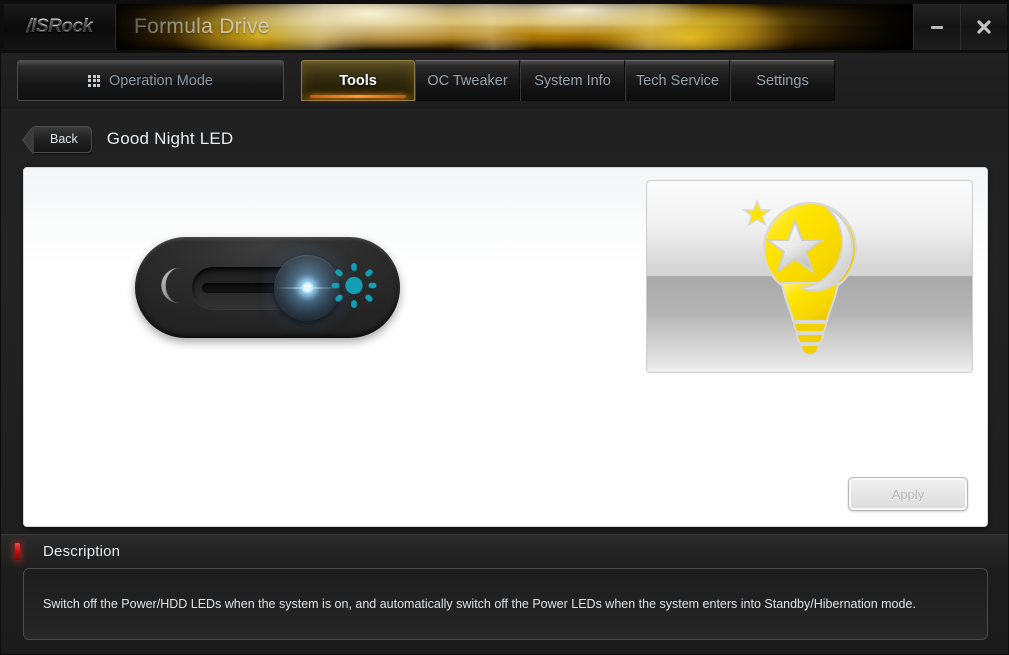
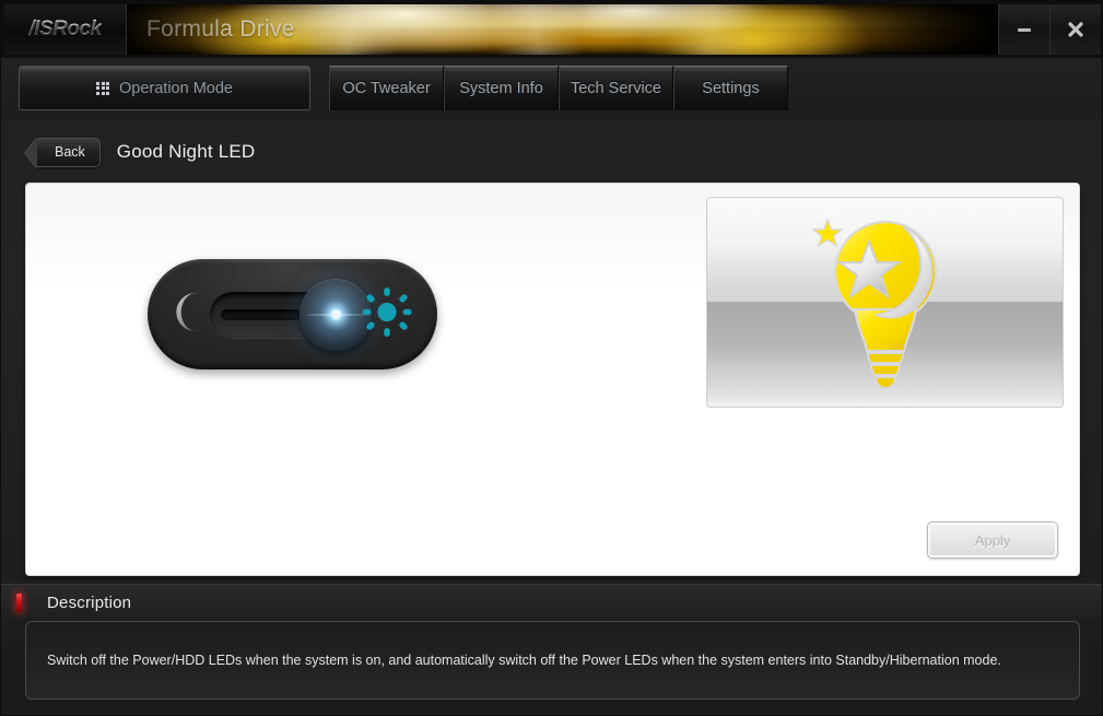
  /ISRock
  Operation Mode
- Tools
  OC Tweaker
  System Info
  Tech Service
  Settings
  Back
  Good Night LED
  Apply
  Description
  Switch off the Power/HDD LEDs when the system is on, and automatically switch off the Power LEDs when the system enters into Standby/Hibernation mode.
